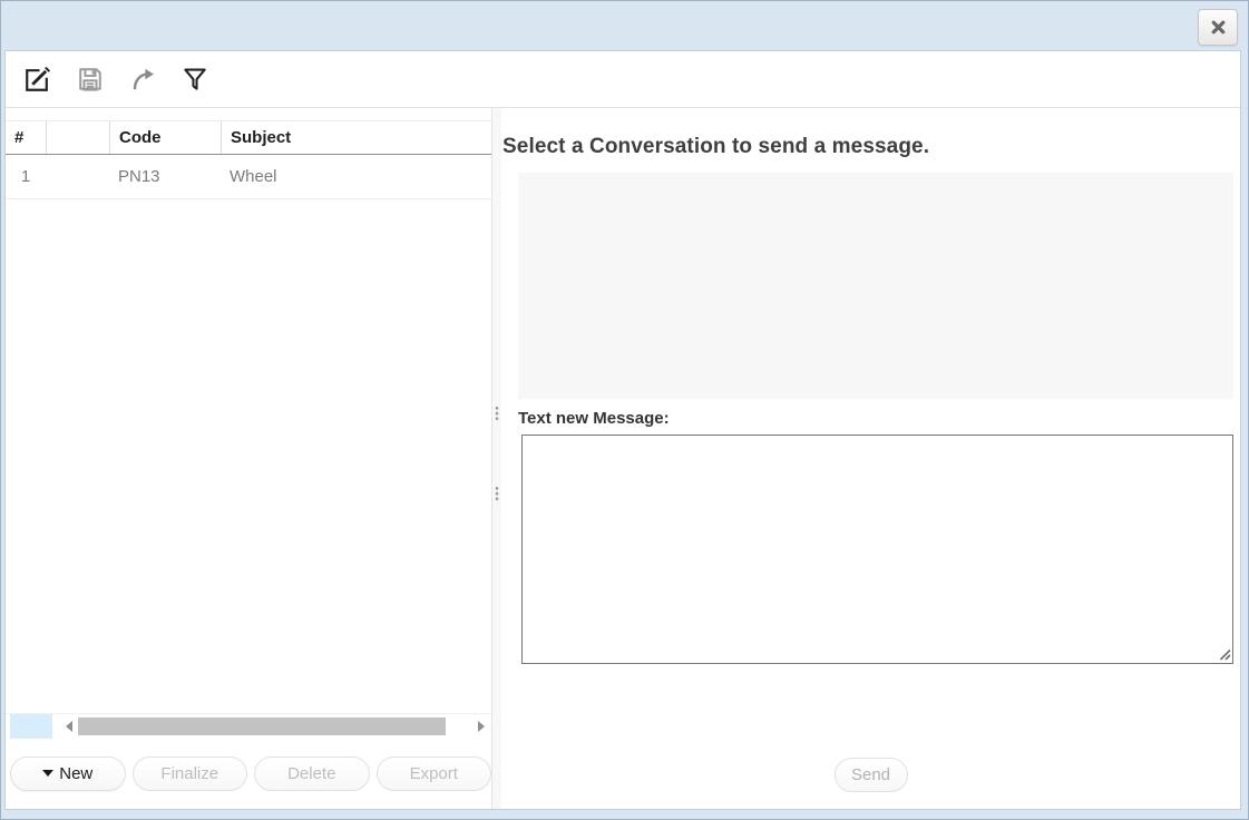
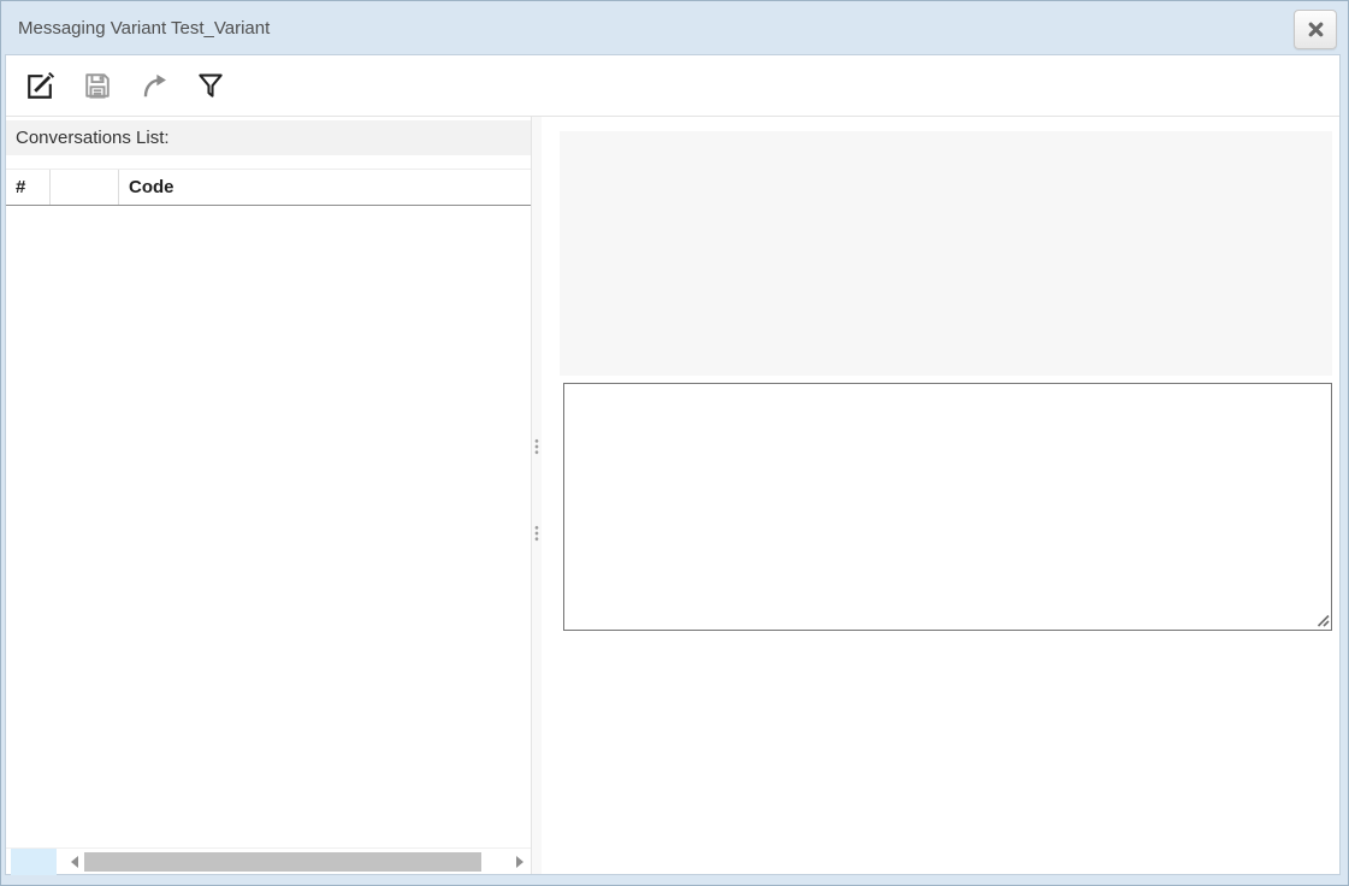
+ Messaging Variant Test_Variant
+ Conversations List:
  #
  Code
- Subject
- 1
- PN13
- Wheel
- New
- Finalize
- Delete
- Export
- Select a Conversation to send a message.
- Text new Message:
- Send
